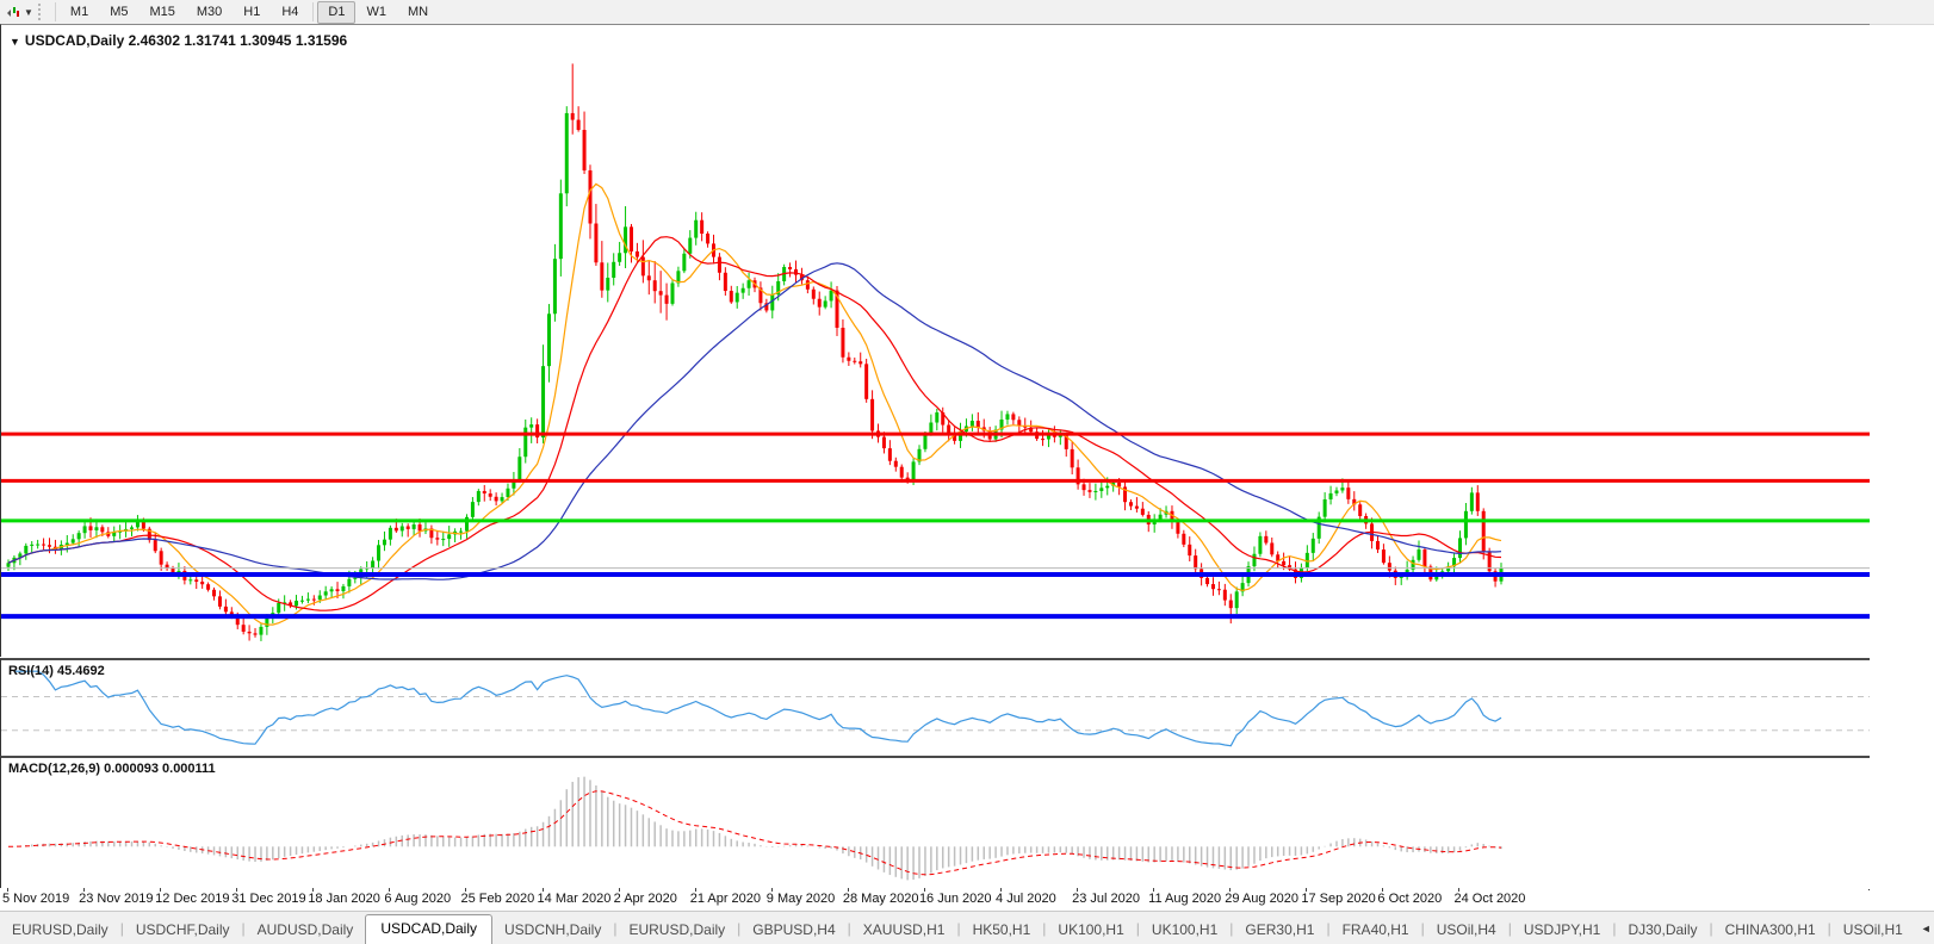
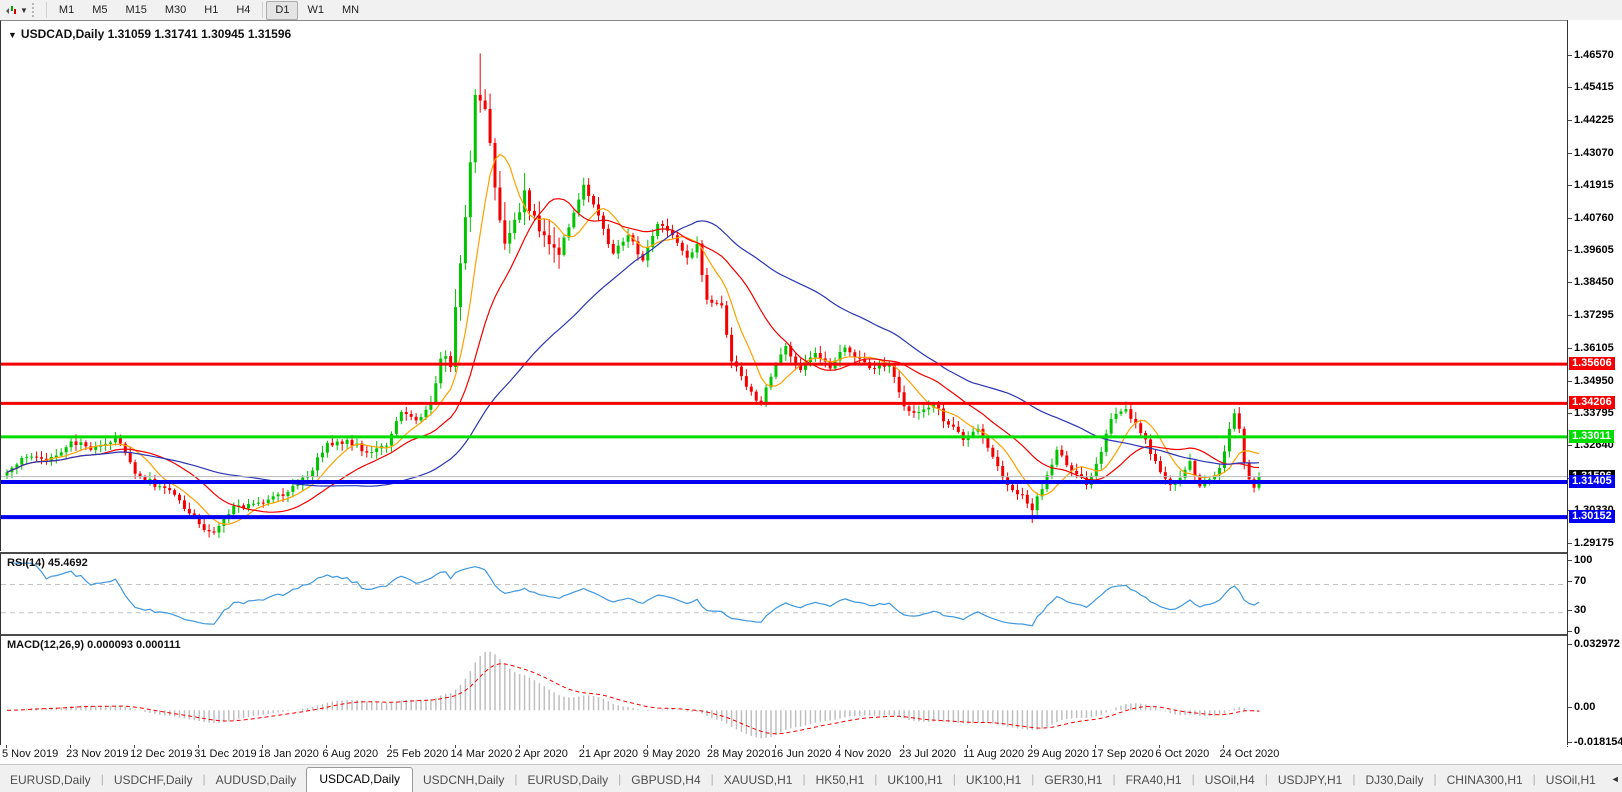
  ▼
  M1
  M5
  M15
  M30
  H1
  H4
  D1
  W1
  MN
- ▼ USDCAD,Daily 2.46302 1.31741 1.30945 1.31596
+ ▼ USDCAD,Daily 1.31059 1.31741 1.30945 1.31596
  RSI(14) 45.4692
  MACD(12,26,9) 0.000093 0.000111
+ 1.46570
+ 1.45415
+ 1.44225
+ 1.43070
+ 1.41915
+ 1.40760
+ 1.39605
+ 1.38450
+ 1.37295
+ 1.36105
+ 1.34950
+ 1.33795
+ 1.32640
+ 1.29175
+ 100
+ 70
+ 30
+ 0
+ 0.032972
+ 0.00
+ -0.018154
+ 1.35606
+ 1.34206
+ 1.33011
+ 1.31405
+ 1.30152
  5 Nov 2019
  23 Nov 2019
  12 Dec 2019
  31 Dec 2019
  18 Jan 2020
  6 Aug 2020
  25 Feb 2020
  14 Mar 2020
  2 Apr 2020
  21 Apr 2020
  9 May 2020
  28 May 2020
  16 Jun 2020
- 4 Jul 2020
+ 4 Nov 2020
  23 Jul 2020
  11 Aug 2020
  29 Aug 2020
  17 Sep 2020
  6 Oct 2020
  24 Oct 2020
  EURUSD,Daily
  |
  USDCHF,Daily
  |
  AUDUSD,Daily
  USDCAD,Daily
  USDCNH,Daily
  |
  EURUSD,Daily
  |
  GBPUSD,H4
  |
  XAUUSD,H1
  |
  HK50,H1
  |
  UK100,H1
  |
  UK100,H1
  |
  GER30,H1
  |
  FRA40,H1
  |
  USOil,H4
  |
  USDJPY,H1
  |
  DJ30,Daily
  |
  CHINA300,H1
  |
  USOil,H1
  ◄
